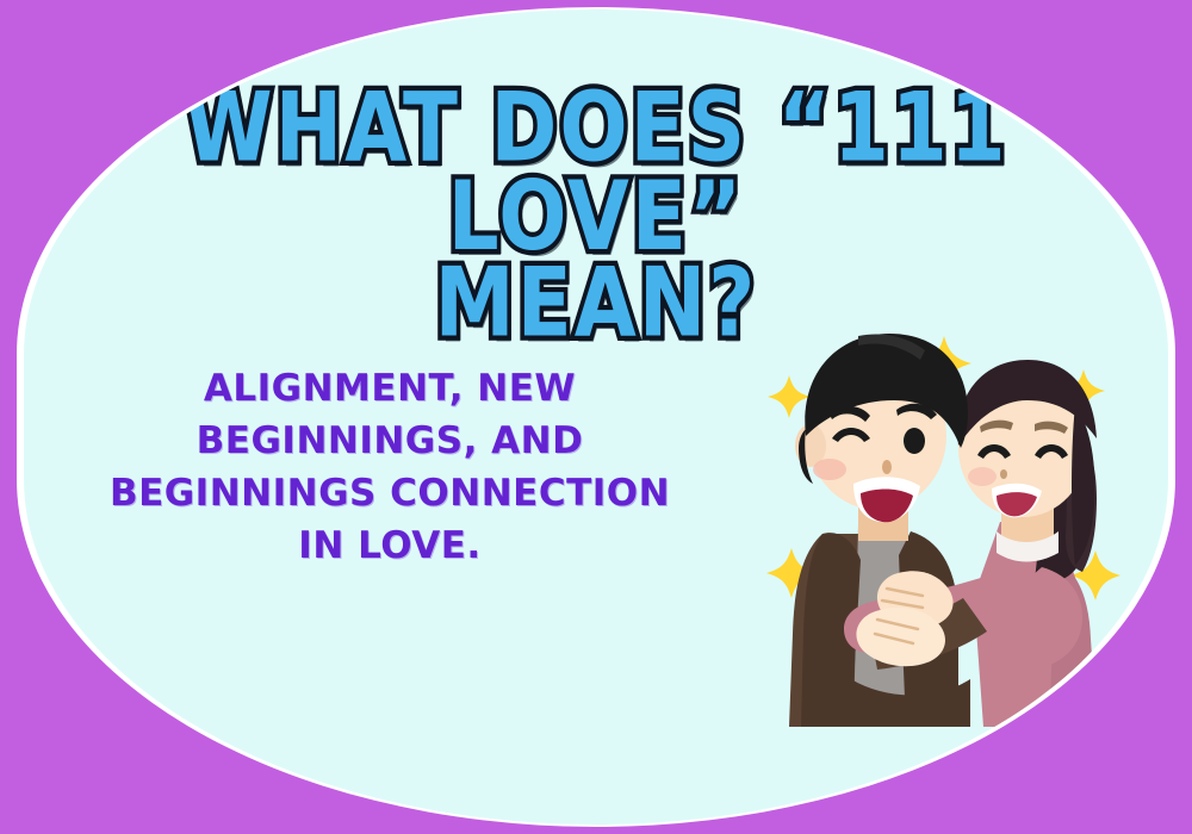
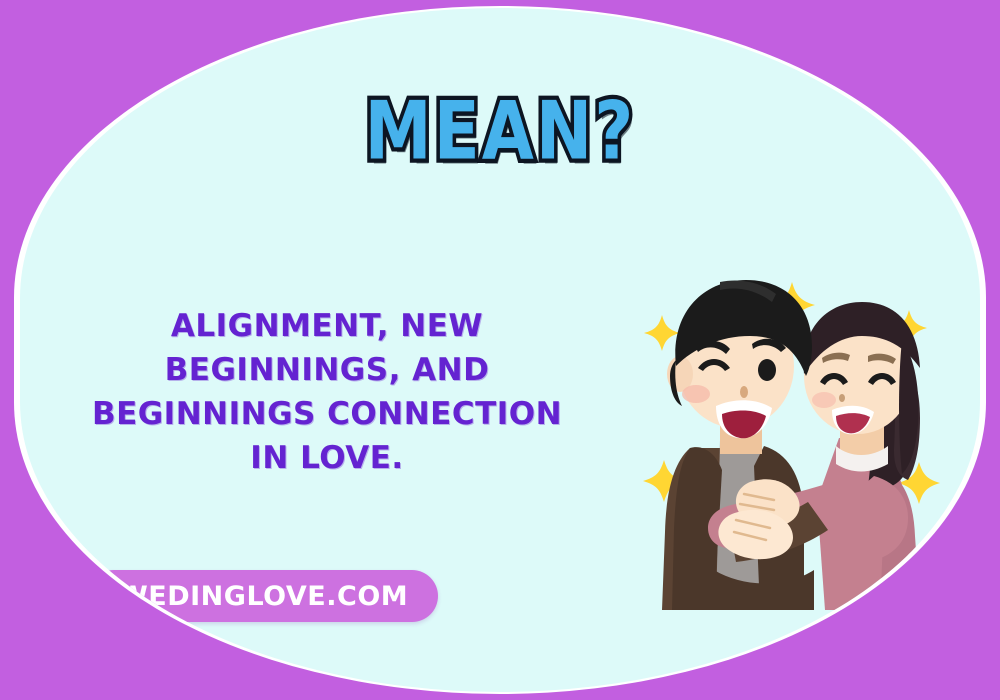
- WHAT DOES “111 LOVE”
  MEAN?
  ALIGNMENT, NEW BEGINNINGS, AND BEGINNINGS CONNECTION IN LOVE.
+ WEDINGLOVE.COM
